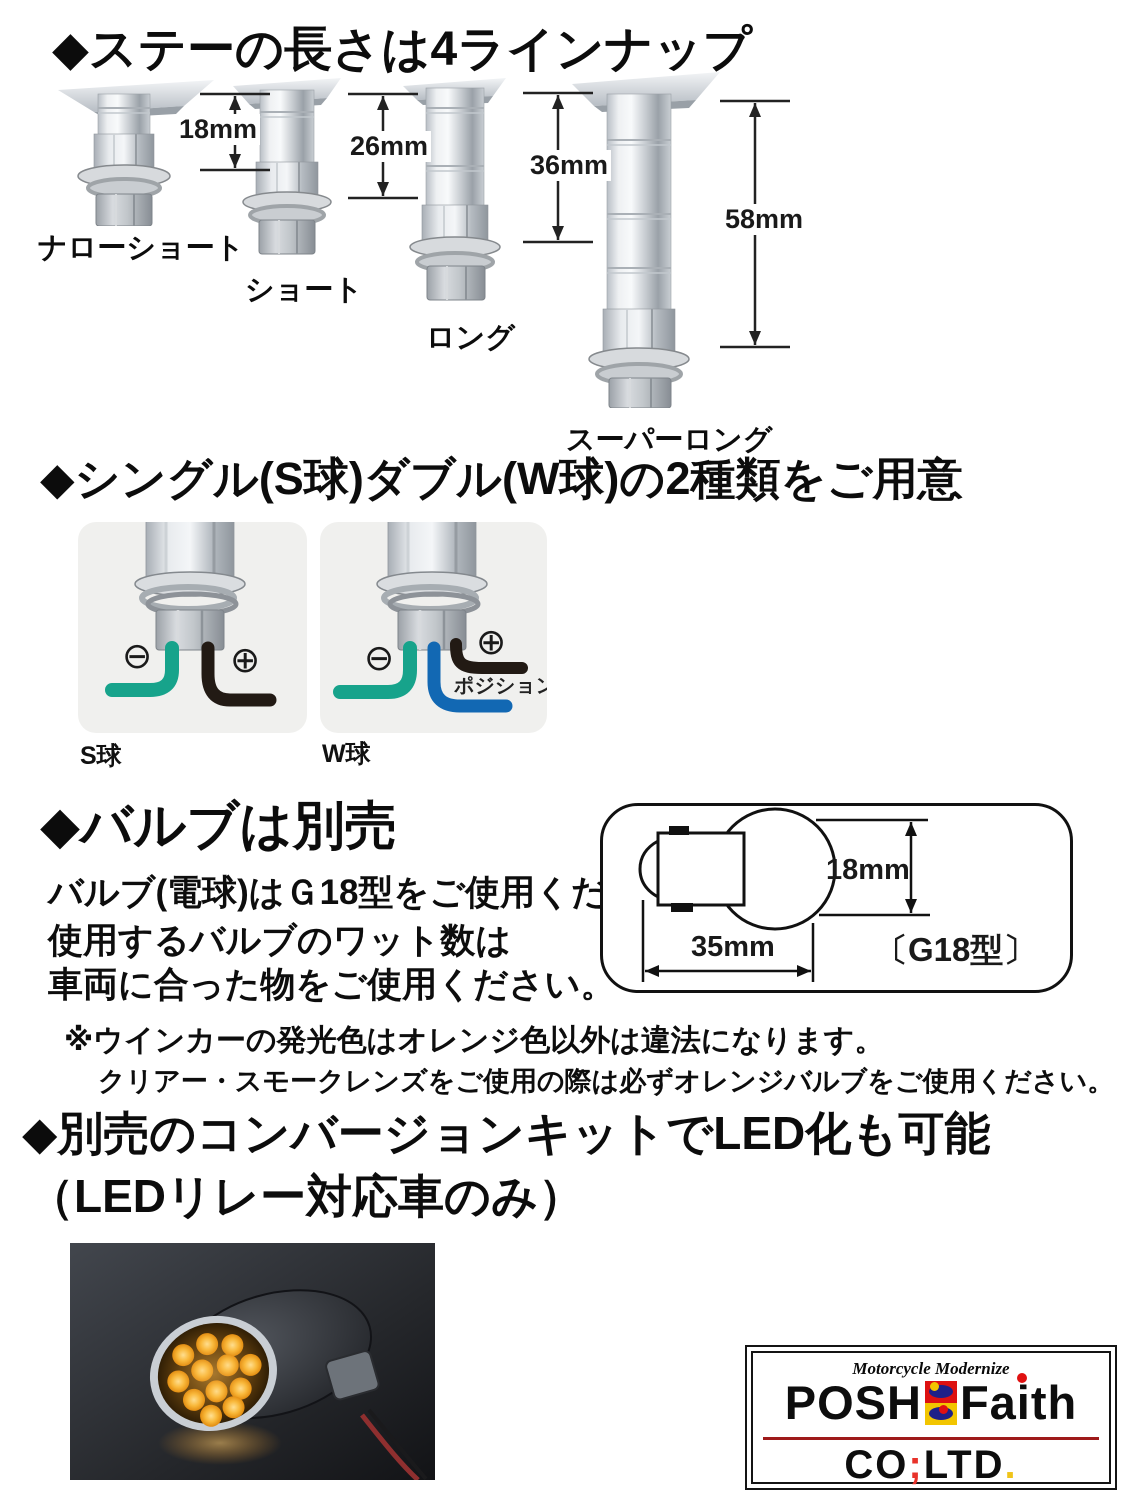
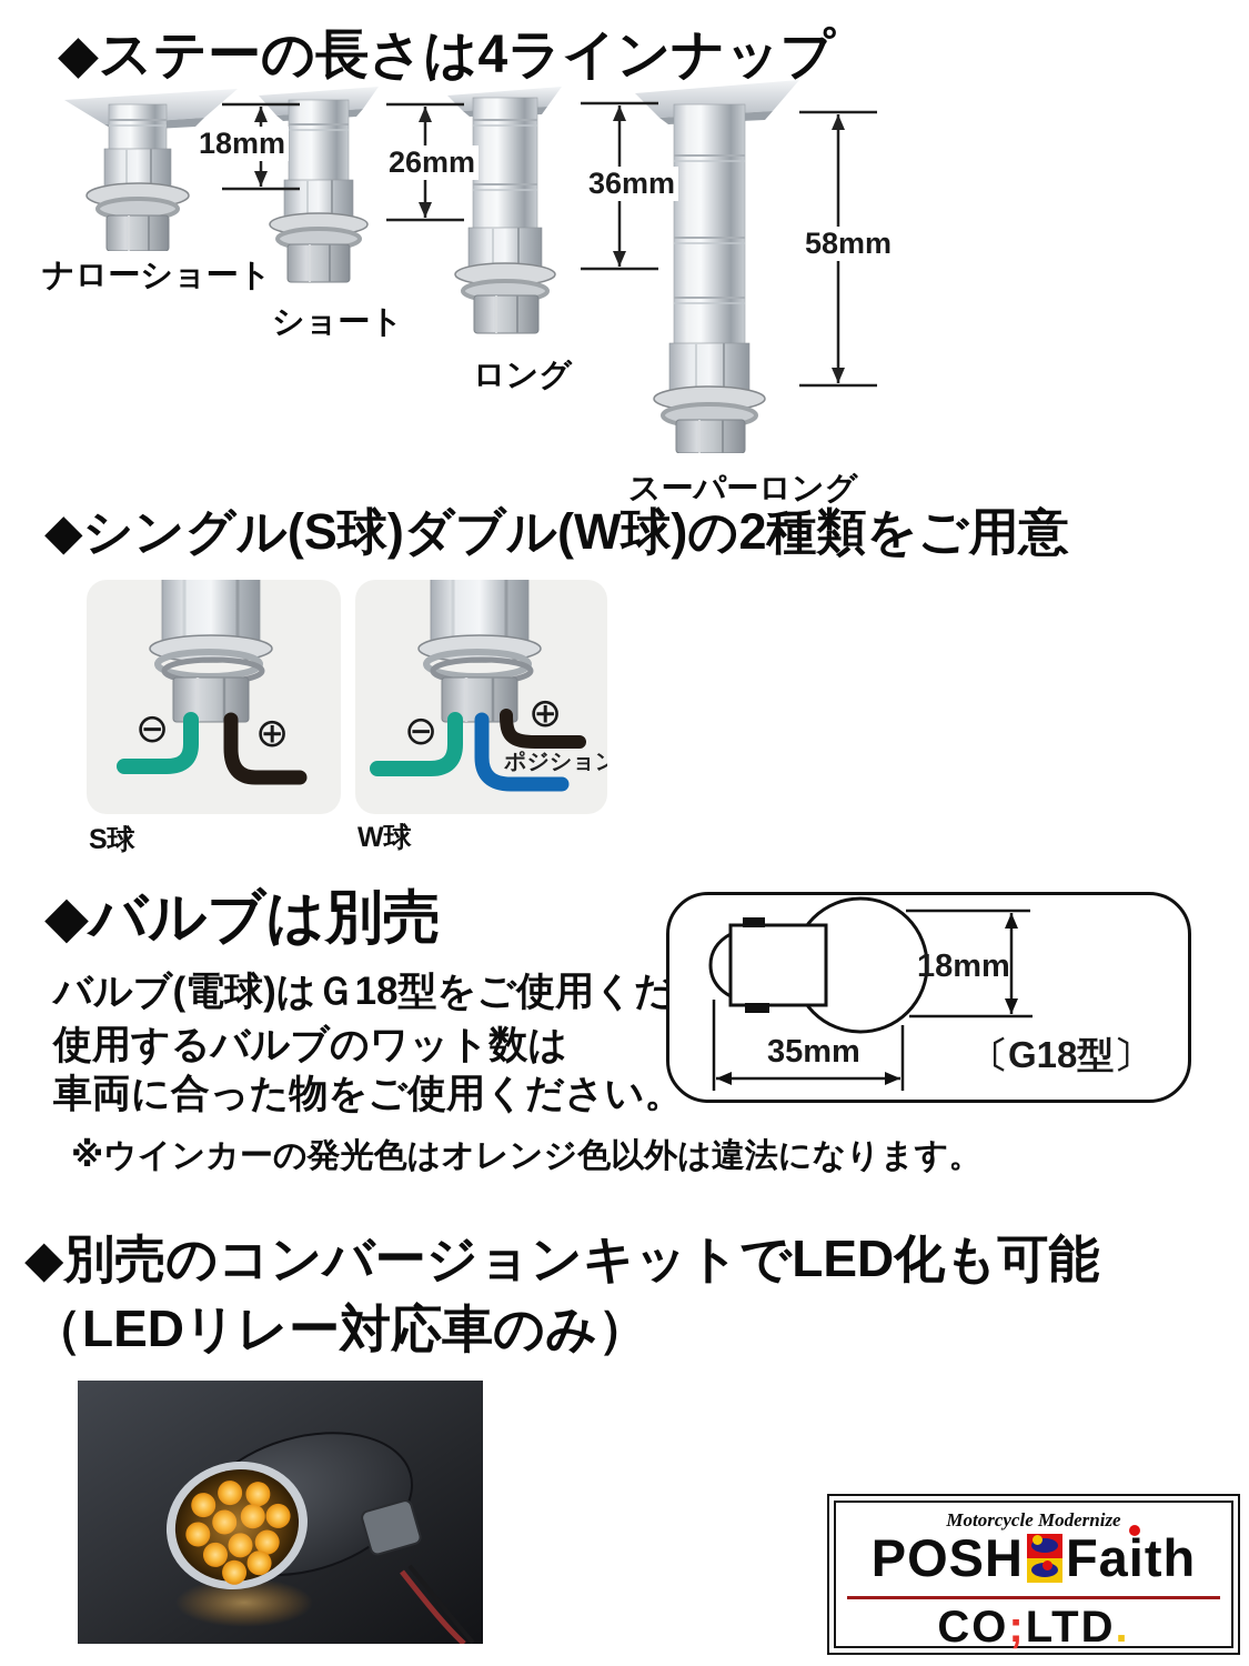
  ◆ステーの長さは4ラインナップ
  18mm
  26mm
  36mm
  58mm
  ナローショート
  ショート
  ロング
  スーパーロング
  ◆シングル(S球)ダブル(W球)の2種類をご用意
  ⊖
  ⊕
  S球
  ⊖
  ⊕
  ポジション
  W球
  ◆バルブは別売
  バルブ(電球)はＧ18型をご使用くだ
  使用するバルブのワット数は
  車両に合った物をご使用ください。
  18mm
  35mm
  〔G18型〕
  ※ウインカーの発光色はオレンジ色以外は違法になります。
- クリアー・スモークレンズをご使用の際は必ずオレンジバルブをご使用ください。
  ◆別売のコンバージョンキットでLED化も可能
  （LEDリレー対応車のみ）
  Motorcycle Modernize
  POSH
  Faith
  CO;LTD.
